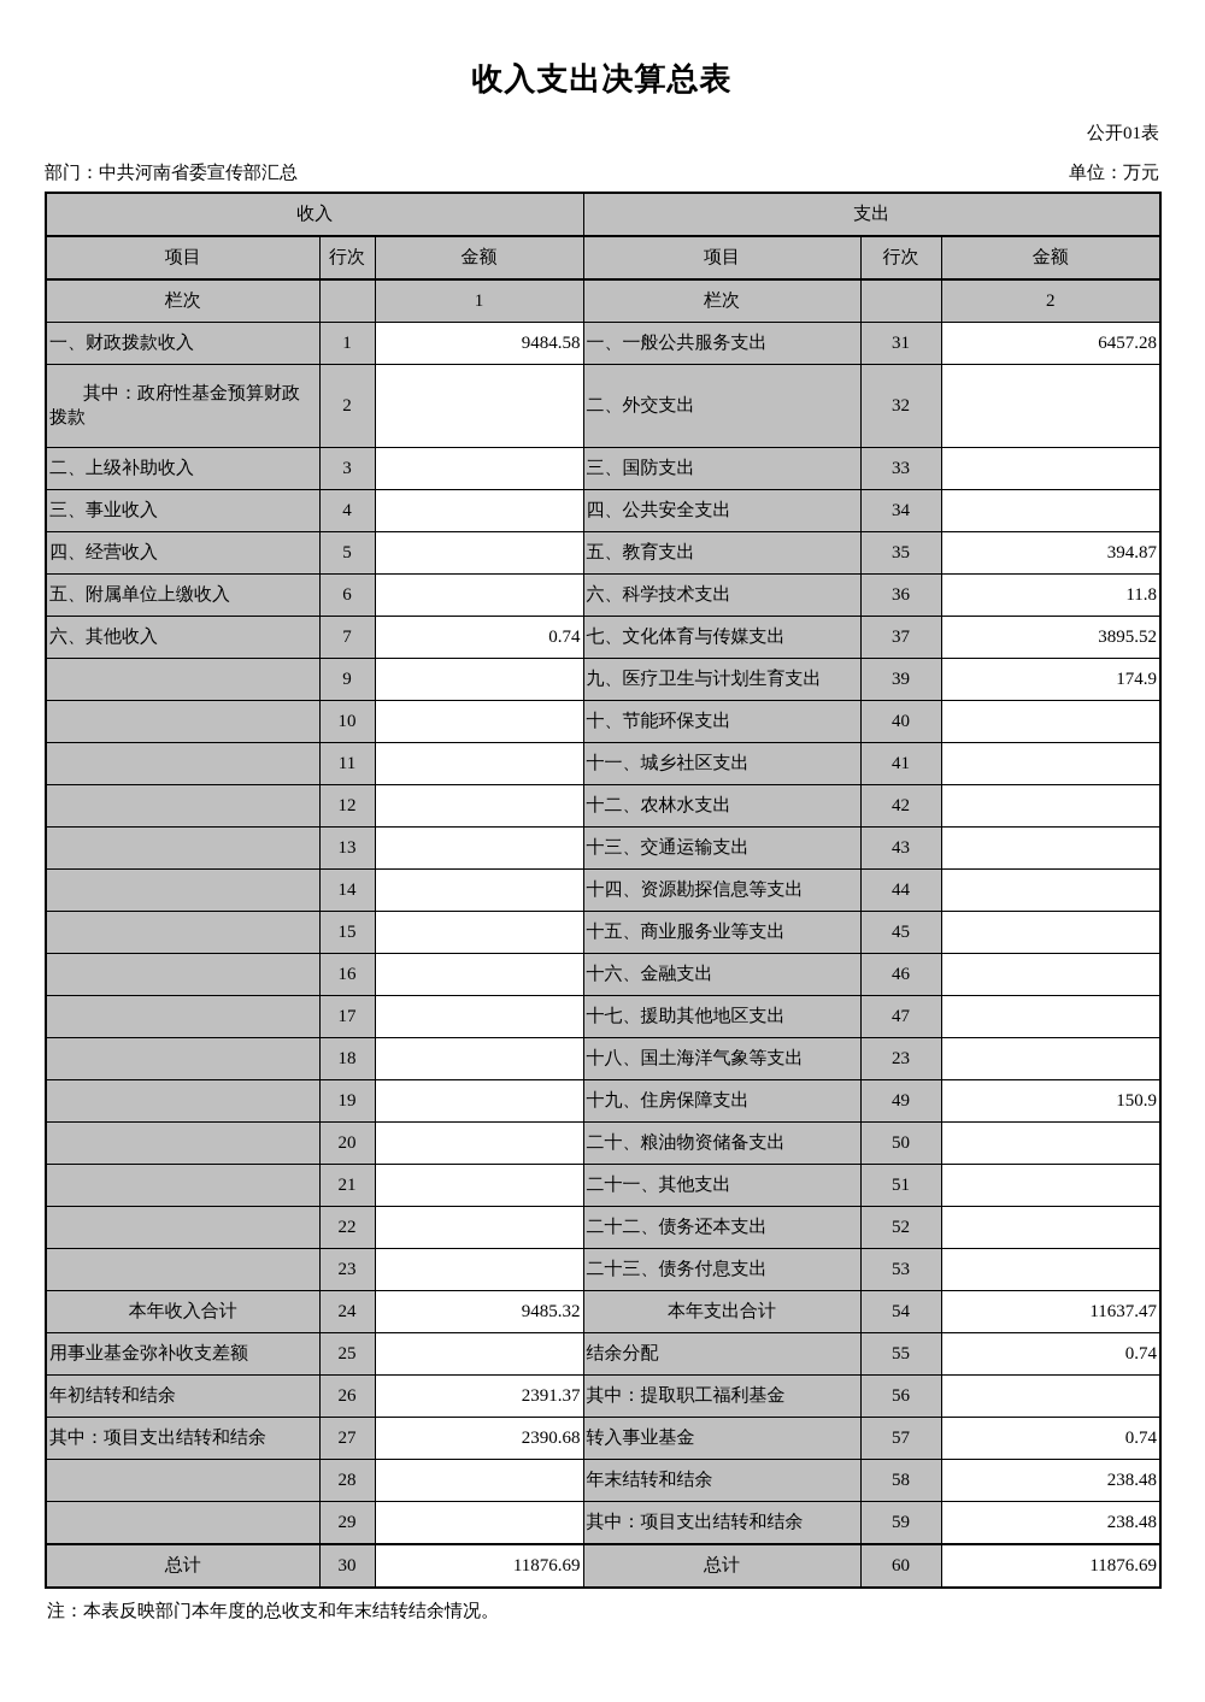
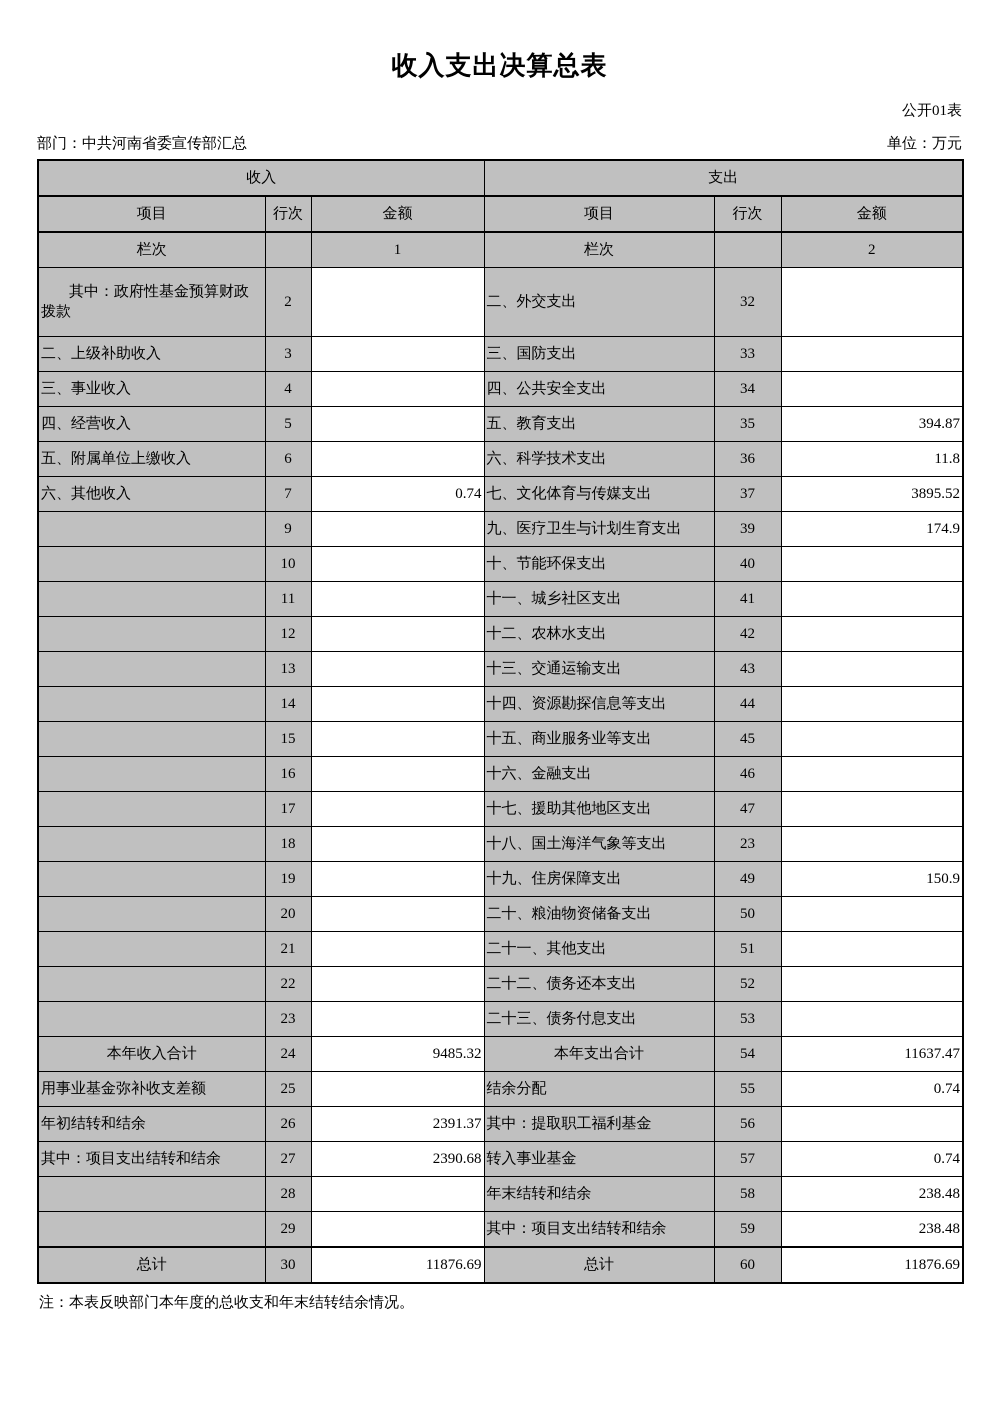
  收入支出决算总表
  公开01表
  部门：中共河南省委宣传部汇总
  单位：万元
  收入	支出
  项目	行次	金额	项目	行次	金额
  栏次		1	栏次		2
- 一、财政拨款收入	1	9484.58	一、一般公共服务支出	31	6457.28
  其中：政府性基金预算财政拨款	2		二、外交支出	32
  二、上级补助收入	3		三、国防支出	33
  三、事业收入	4		四、公共安全支出	34
  四、经营收入	5		五、教育支出	35	394.87
  五、附属单位上缴收入	6		六、科学技术支出	36	11.8
  六、其他收入	7	0.74	七、文化体育与传媒支出	37	3895.52
  	9		九、医疗卫生与计划生育支出	39	174.9
  	10		十、节能环保支出	40
  	11		十一、城乡社区支出	41
  	12		十二、农林水支出	42
  	13		十三、交通运输支出	43
  	14		十四、资源勘探信息等支出	44
  	15		十五、商业服务业等支出	45
  	16		十六、金融支出	46
  	17		十七、援助其他地区支出	47
  	18		十八、国土海洋气象等支出	23
  	19		十九、住房保障支出	49	150.9
  	20		二十、粮油物资储备支出	50
  	21		二十一、其他支出	51
  	22		二十二、债务还本支出	52
  	23		二十三、债务付息支出	53
  本年收入合计	24	9485.32	本年支出合计	54	11637.47
  用事业基金弥补收支差额	25		结余分配	55	0.74
  年初结转和结余	26	2391.37	其中：提取职工福利基金	56
  其中：项目支出结转和结余	27	2390.68	转入事业基金	57	0.74
  	28		年末结转和结余	58	238.48
  	29		其中：项目支出结转和结余	59	238.48
  总计	30	11876.69	总计	60	11876.69
  注：本表反映部门本年度的总收支和年末结转结余情况。
